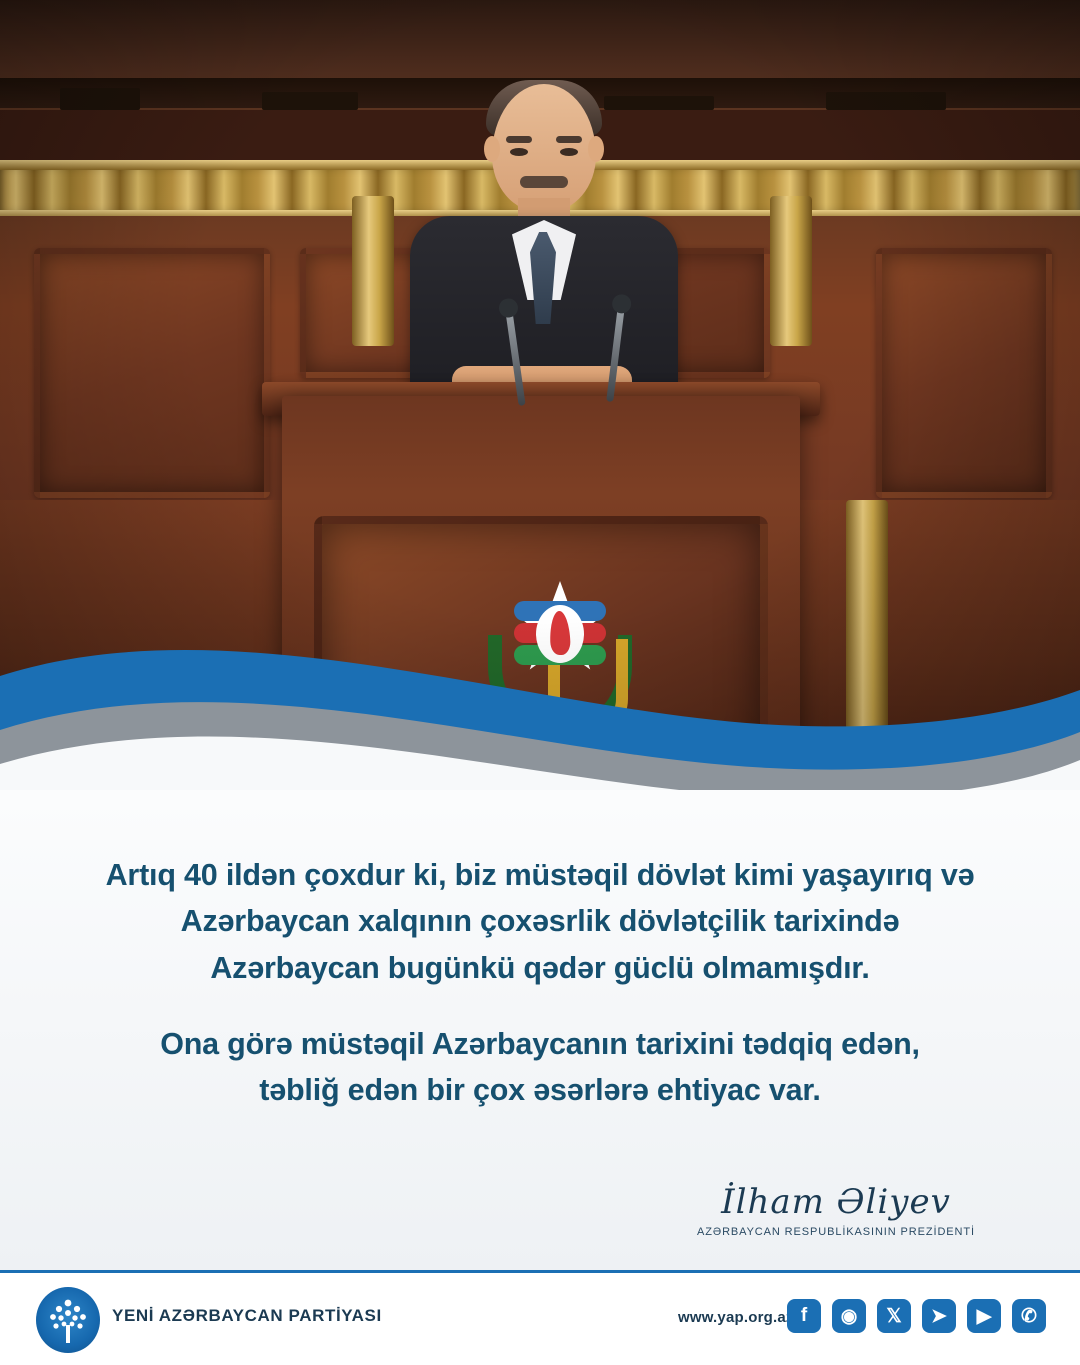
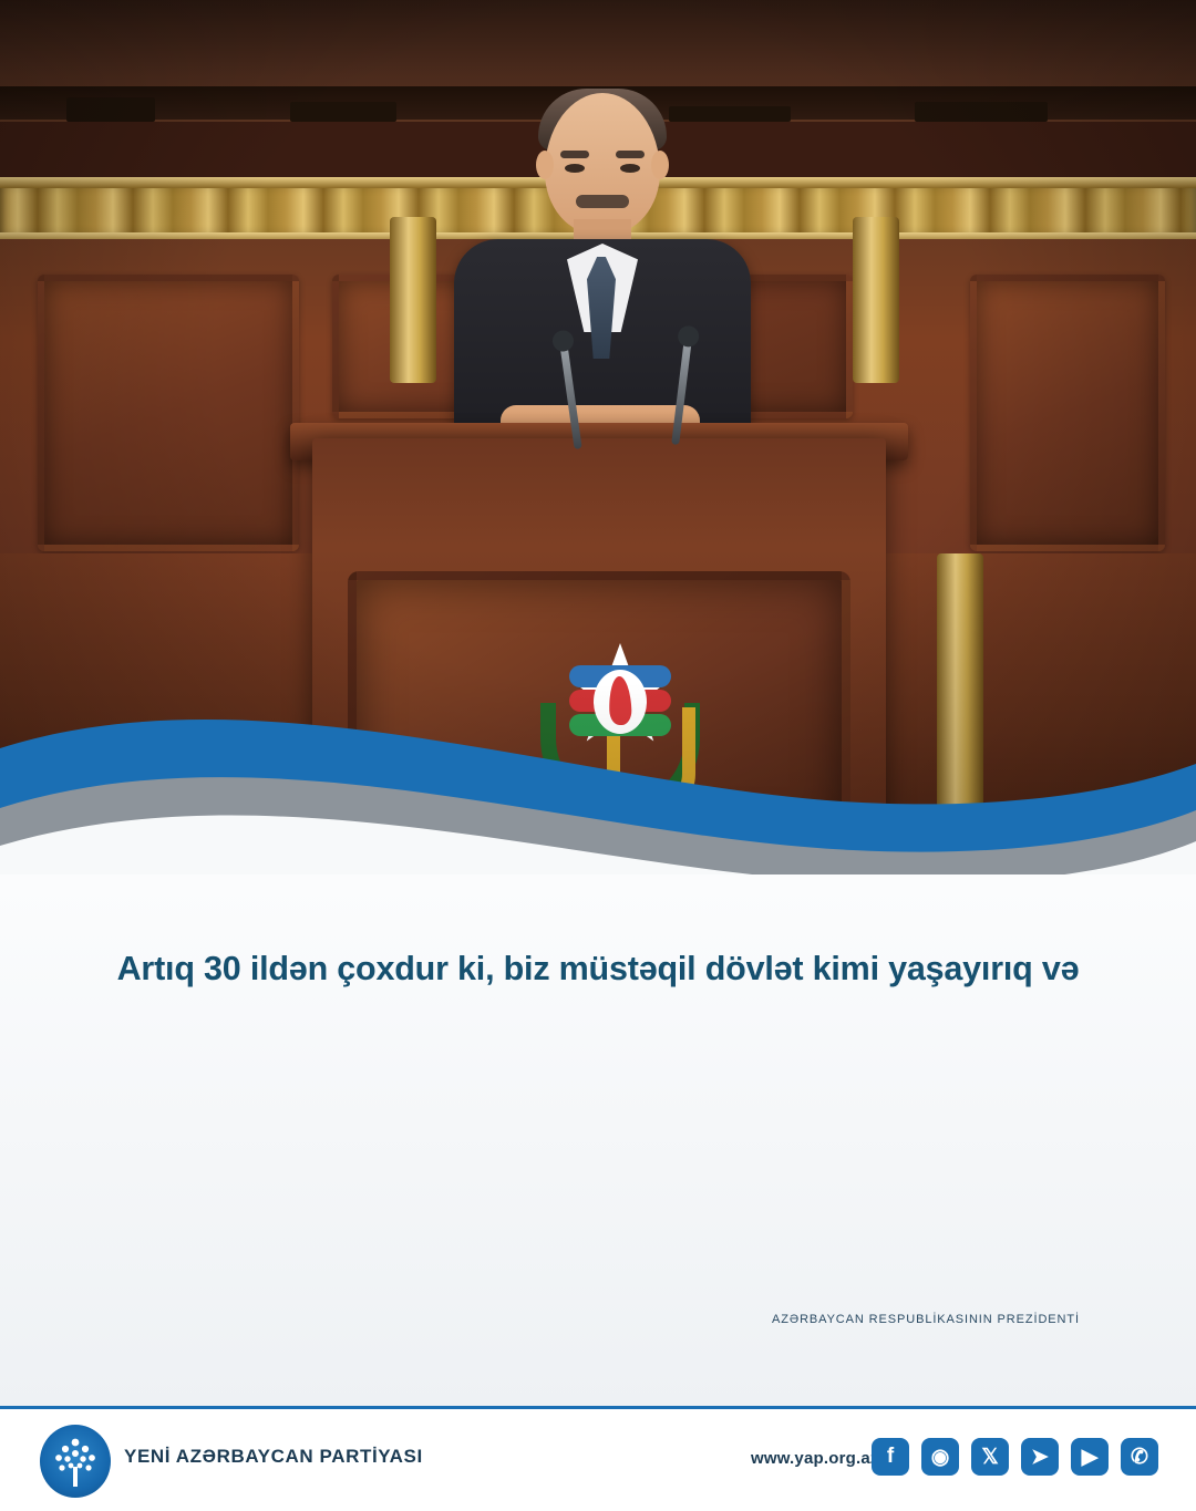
- Artıq 40 ildən çoxdur ki, biz müstəqil dövlət kimi yaşayırıq və
+ Artıq 30 ildən çoxdur ki, biz müstəqil dövlət kimi yaşayırıq və
- Azərbaycan xalqının çoxəsrlik dövlətçilik tarixində
- Azərbaycan bugünkü qədər güclü olmamışdır.
- Ona görə müstəqil Azərbaycanın tarixini tədqiq edən,
- təbliğ edən bir çox əsərlərə ehtiyac var.
- İlham Əliyev
  AZƏRBAYCAN RESPUBLİKASININ PREZİDENTİ
  YENİ AZƏRBAYCAN PARTİYASI
  www.yap.org.a
  f
  ◉
  𝕏
  ➤
  ▶
  ✆
